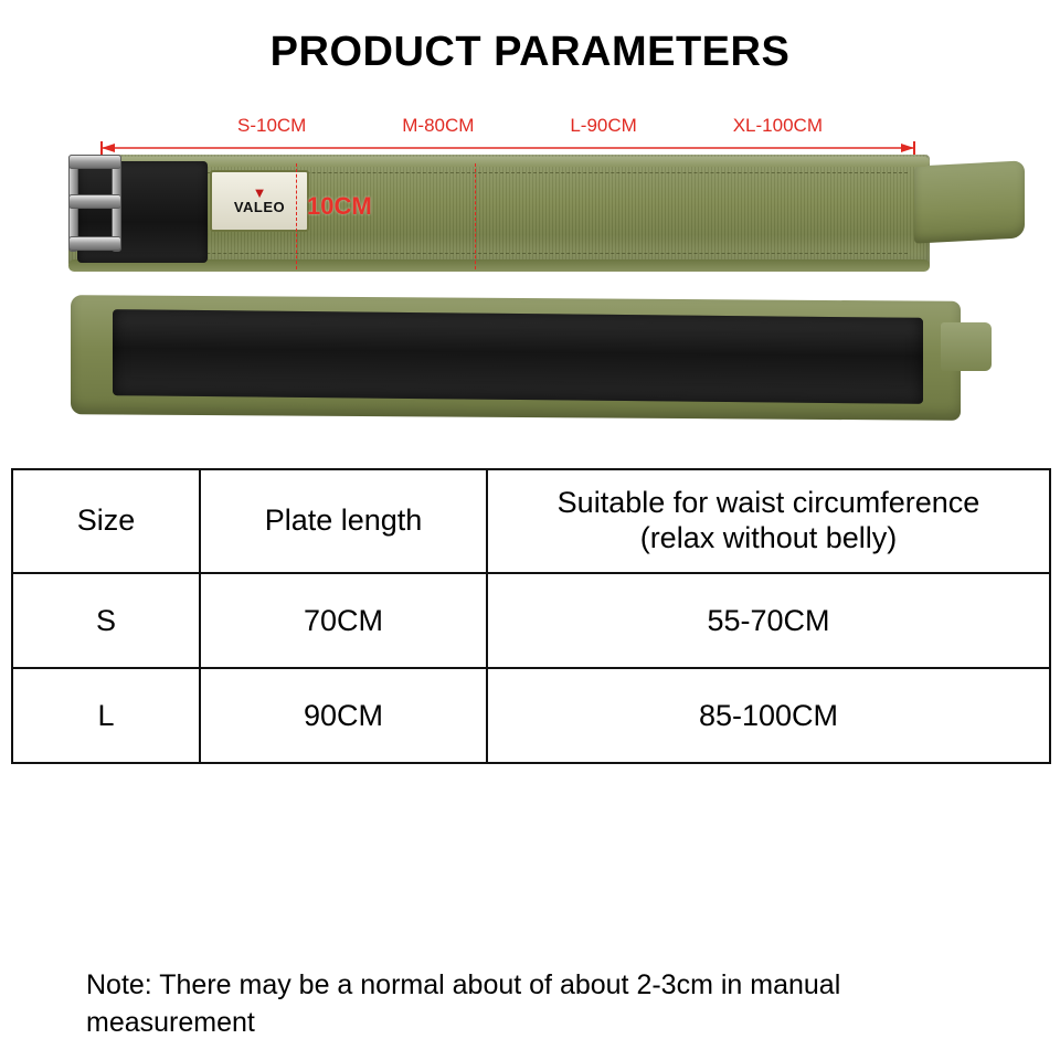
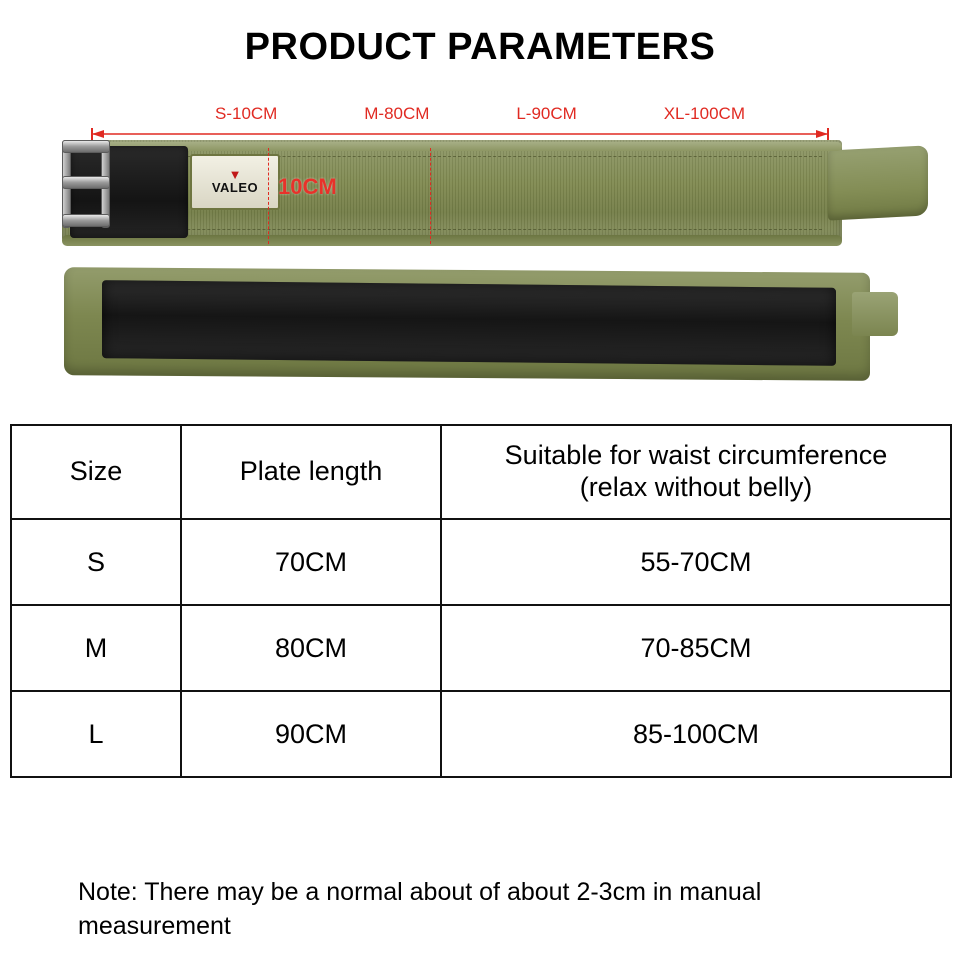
  PRODUCT PARAMETERS
  S-10CM
  M-80CM
  L-90CM
  XL-100CM
  ▼
  VALEO
  10CM
  Size	Plate length	Suitable for waist circumference (relax without belly)
  S	70CM	55-70CM
+ M	80CM	70-85CM
  L	90CM	85-100CM
  Note: There may be a normal about of about 2-3cm in manual measurement
